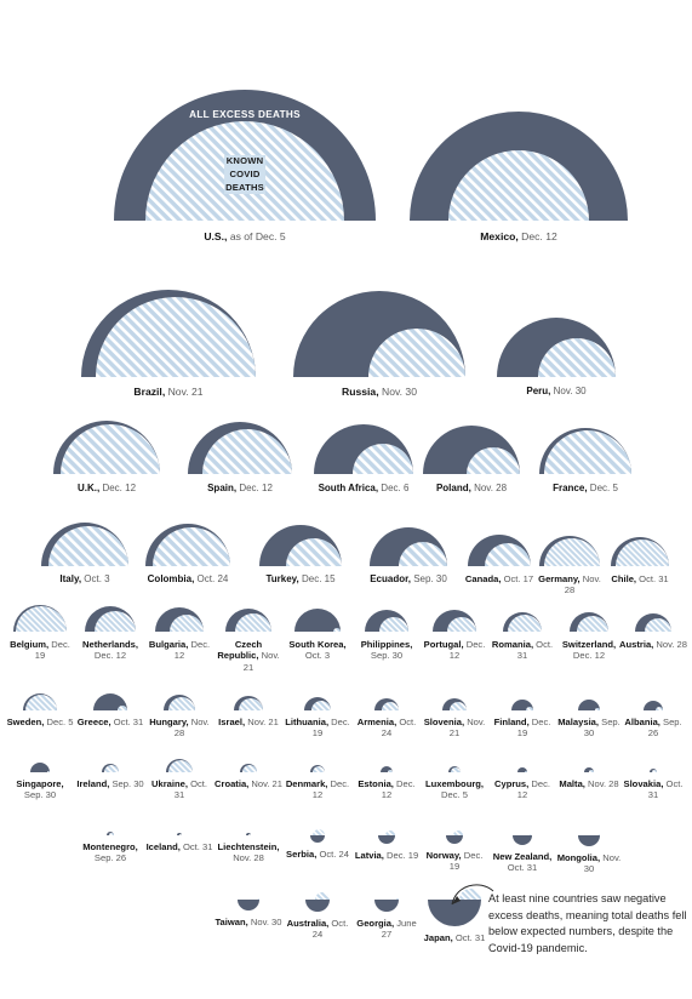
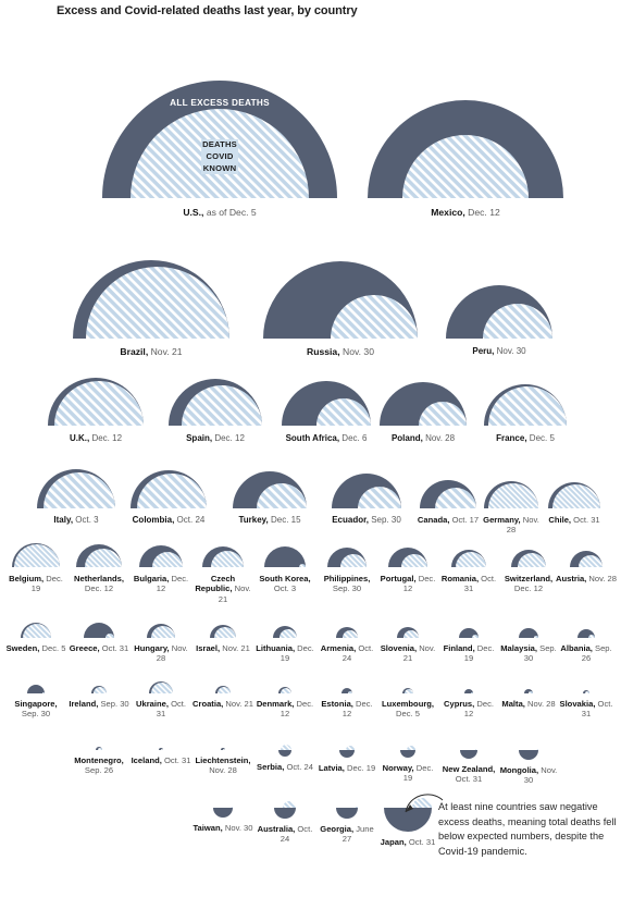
+ Excess and Covid-related deaths last year, by country
  ALL EXCESS DEATHS
- KNOWN
+ DEATHS
  COVID
- DEATHS
+ KNOWN
  U.S., as of Dec. 5
  Mexico, Dec. 12
  Brazil, Nov. 21
  Russia, Nov. 30
  Peru, Nov. 30
  U.K., Dec. 12
  Spain, Dec. 12
  South Africa, Dec. 6
  Poland, Nov. 28
  France, Dec. 5
  Italy, Oct. 3
  Colombia, Oct. 24
  Turkey, Dec. 15
  Ecuador, Sep. 30
  Canada, Oct. 17
  Germany, Nov. 28
  Chile, Oct. 31
  Belgium, Dec. 19
  Netherlands, Dec. 12
  Bulgaria, Dec. 12
  Czech Republic, Nov. 21
  South Korea, Oct. 3
  Philippines, Sep. 30
  Portugal, Dec. 12
  Romania, Oct. 31
  Switzerland, Dec. 12
  Austria, Nov. 28
  Sweden, Dec. 5
  Greece, Oct. 31
  Hungary, Nov. 28
  Israel, Nov. 21
  Lithuania, Dec. 19
  Armenia, Oct. 24
  Slovenia, Nov. 21
  Finland, Dec. 19
  Malaysia, Sep. 30
  Albania, Sep. 26
  Singapore, Sep. 30
  Ireland, Sep. 30
  Ukraine, Oct. 31
  Croatia, Nov. 21
  Denmark, Dec. 12
  Estonia, Dec. 12
  Luxembourg, Dec. 5
  Cyprus, Dec. 12
  Malta, Nov. 28
  Slovakia, Oct. 31
  Montenegro, Sep. 26
  Iceland, Oct. 31
  Liechtenstein, Nov. 28
  Serbia, Oct. 24
  Latvia, Dec. 19
  Norway, Dec. 19
  New Zealand, Oct. 31
  Mongolia, Nov. 30
  Taiwan, Nov. 30
  Australia, Oct. 24
  Georgia, June 27
  Japan, Oct. 31
  At least nine countries saw negative excess deaths, meaning total deaths fell below expected numbers, despite the Covid-19 pandemic.
